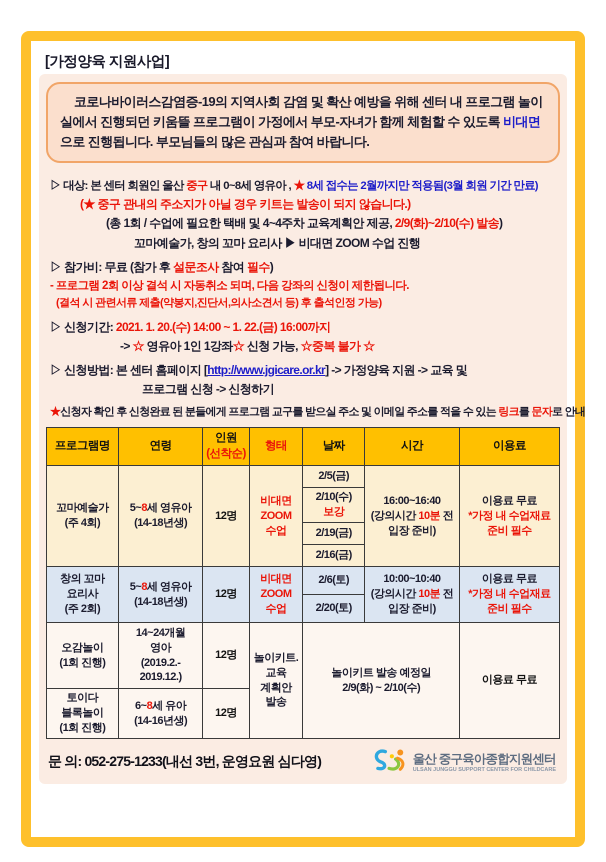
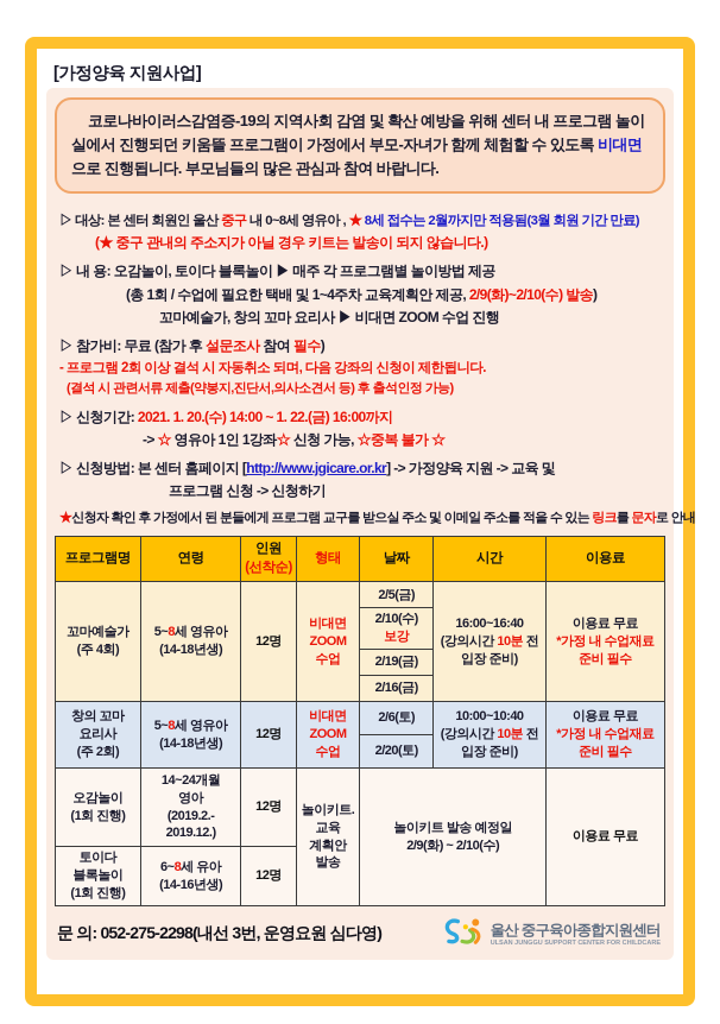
  [가정양육 지원사업]
  코로나바이러스감염증-19의 지역사회 감염 및 확산 예방을 위해 센터 내 프로그램 놀이실에서 진행되던 키움뜰 프로그램이 가정에서 부모-자녀가 함께 체험할 수 있도록 비대면으로 진행됩니다. 부모님들의 많은 관심과 참여 바랍니다.
  ▷ 대상: 본 센터 회원인 울산 중구 내 0~8세 영유아 , ★ 8세 접수는 2월까지만 적용됨(3월 회원 기간 만료)
  (★ 중구 관내의 주소지가 아닐 경우 키트는 발송이 되지 않습니다.)
+ ▷ 내 용: 오감놀이, 토이다 블록놀이 ▶ 매주 각 프로그램별 놀이방법 제공
- (총 1회 / 수업에 필요한 택배 및 4~4주차 교육계획안 제공, 2/9(화)~2/10(수) 발송)
+ (총 1회 / 수업에 필요한 택배 및 1~4주차 교육계획안 제공, 2/9(화)~2/10(수) 발송)
  꼬마예술가, 창의 꼬마 요리사 ▶ 비대면 ZOOM 수업 진행
  ▷ 참가비: 무료 (참가 후 설문조사 참여 필수)
  - 프로그램 2회 이상 결석 시 자동취소 되며, 다음 강좌의 신청이 제한됩니다.
  (결석 시 관련서류 제출(약봉지,진단서,의사소견서 등) 후 출석인정 가능)
  ▷ 신청기간: 2021. 1. 20.(수) 14:00 ~ 1. 22.(금) 16:00까지
  -> ☆ 영유아 1인 1강좌☆ 신청 가능, ☆중복 불가 ☆
  ▷ 신청방법: 본 센터 홈페이지 [http://www.jgicare.or.kr] -> 가정양육 지원 -> 교육 및
  프로그램 신청 -> 신청하기
- ★신청자 확인 후 신청완료 된 분들에게 프로그램 교구를 받으실 주소 및 이메일 주소를 적을 수 있는 링크를 문자로 안내
+ ★신청자 확인 후 가정에서 된 분들에게 프로그램 교구를 받으실 주소 및 이메일 주소를 적을 수 있는 링크를 문자로 안내
  프로그램명	연령	인원 (선착순)	형태	날짜	시간	이용료
  꼬마예술가(주 4회)	5~8세 영유아(14-18년생)	12명	비대면ZOOM수업	2/5(금)	16:00~16:40(강의시간 10분 전입장 준비)	이용료 무료*가정 내 수업재료준비 필수
  2/10(수)보강
  2/19(금)
  2/16(금)
  창의 꼬마요리사(주 2회)	5~8세 영유아(14-18년생)	12명	비대면ZOOM수업	2/6(토)	10:00~10:40(강의시간 10분 전입장 준비)	이용료 무료*가정 내 수업재료준비 필수
  2/20(토)
  오감놀이(1회 진행)	14~24개월영아(2019.2.-2019.12.)	12명	놀이키트.교육계획안발송	놀이키트 발송 예정일2/9(화) ~ 2/10(수)	이용료 무료
  토이다블록놀이(1회 진행)	6~8세 유아(14-16년생)	12명
- 문 의: 052-275-1233(내선 3번, 운영요원 심다영)
+ 문 의: 052-275-2298(내선 3번, 운영요원 심다영)
  울산 중구육아종합지원센터
